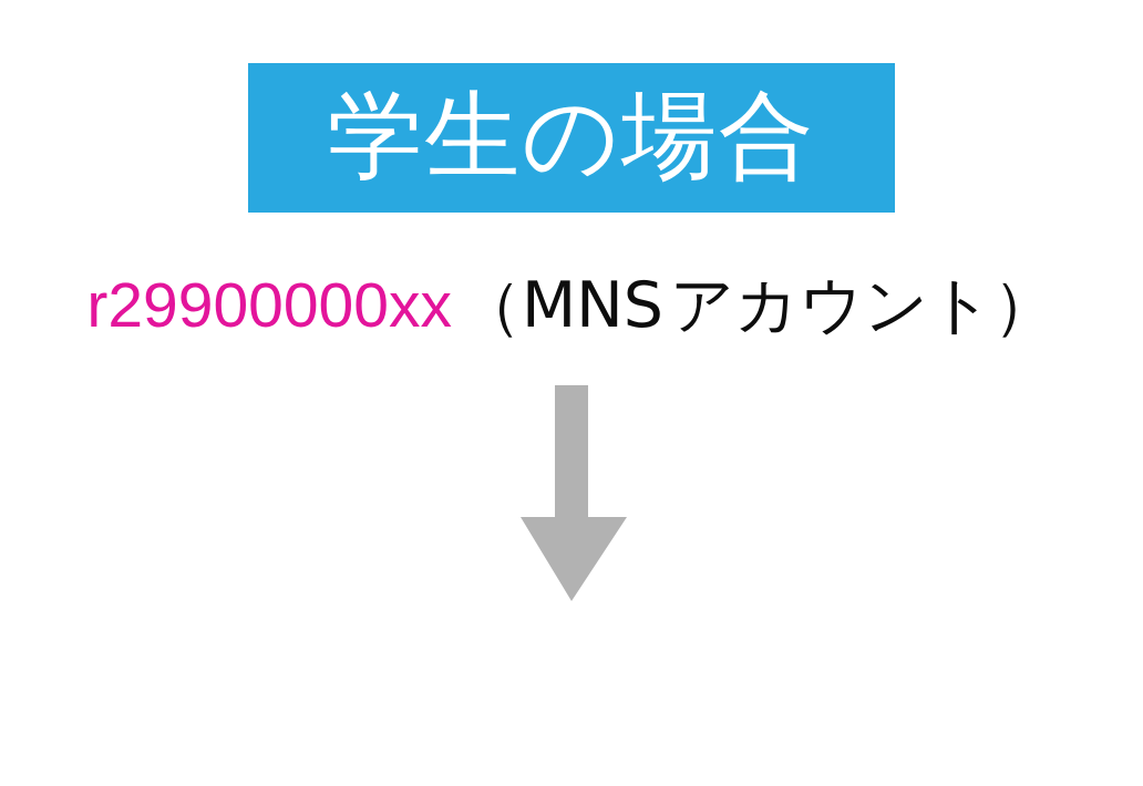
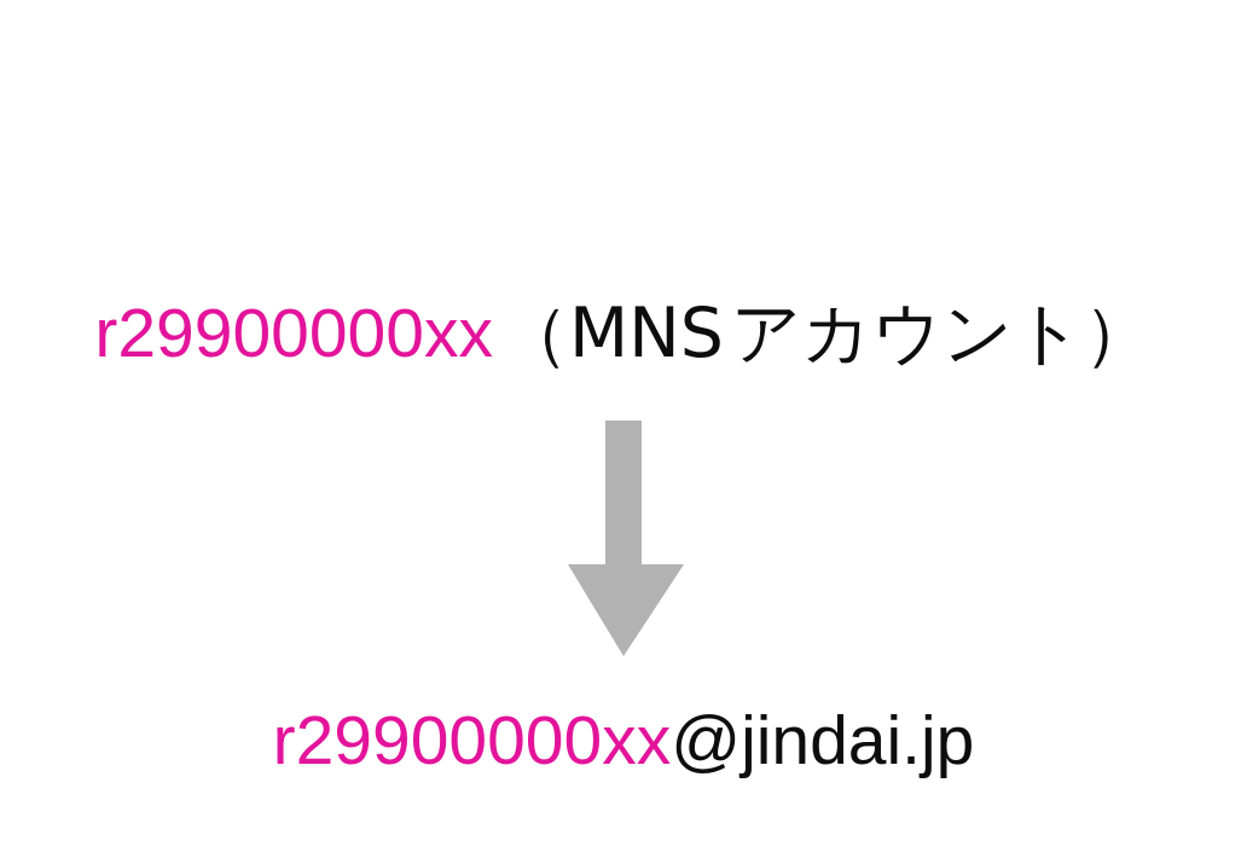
- 学生の場合
  r29900000xx（MNSアカウント）
+ r29900000xx@jindai.jp
